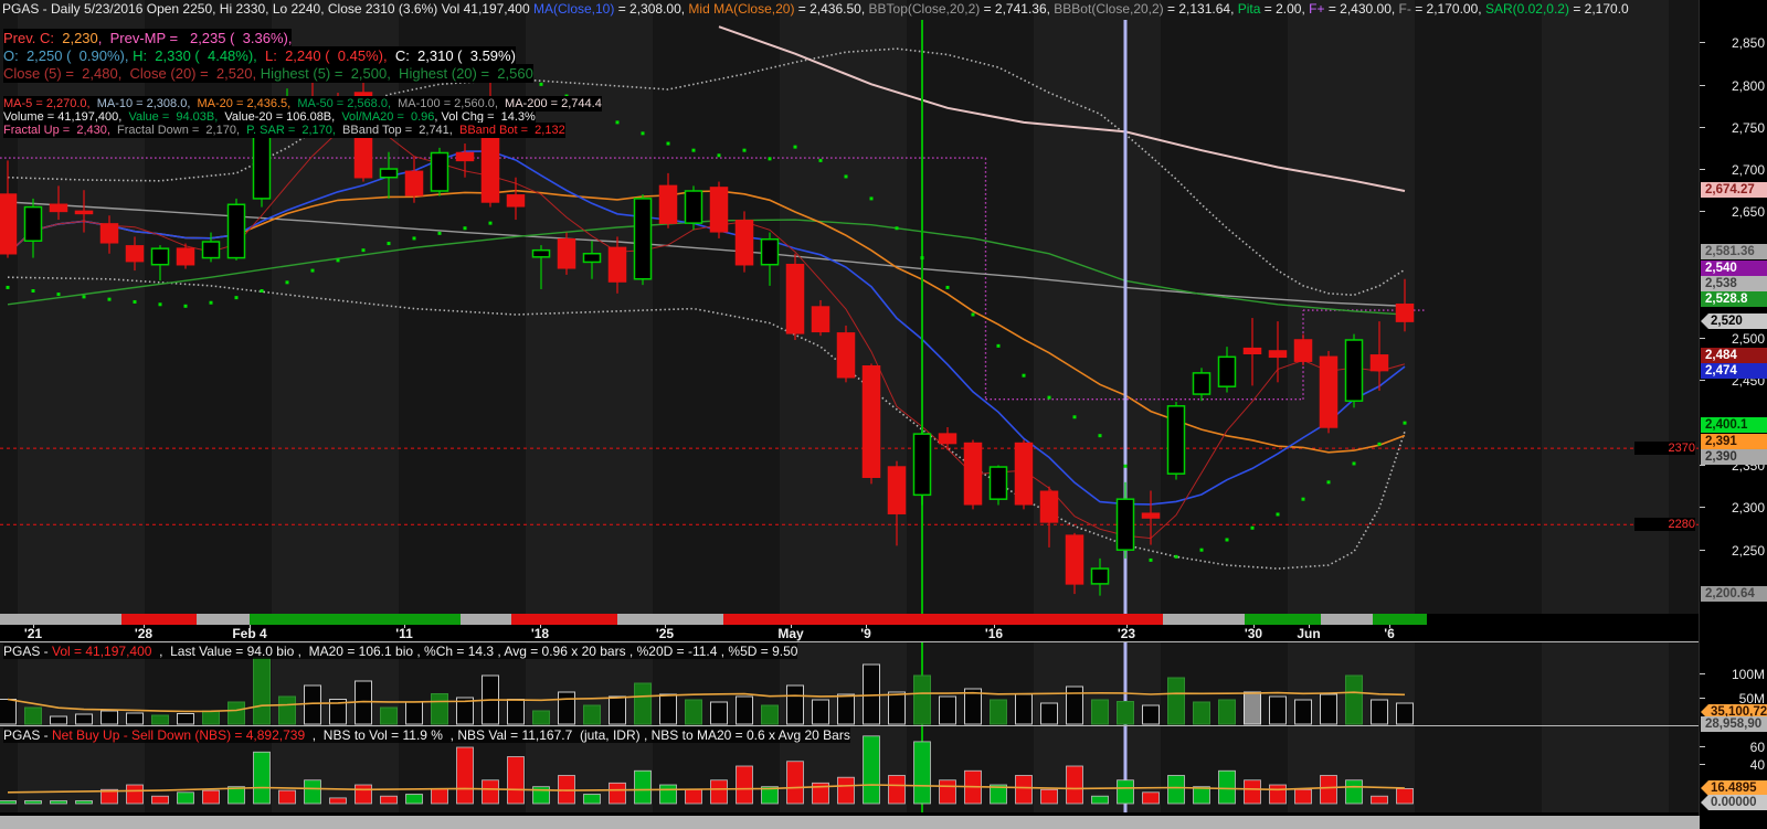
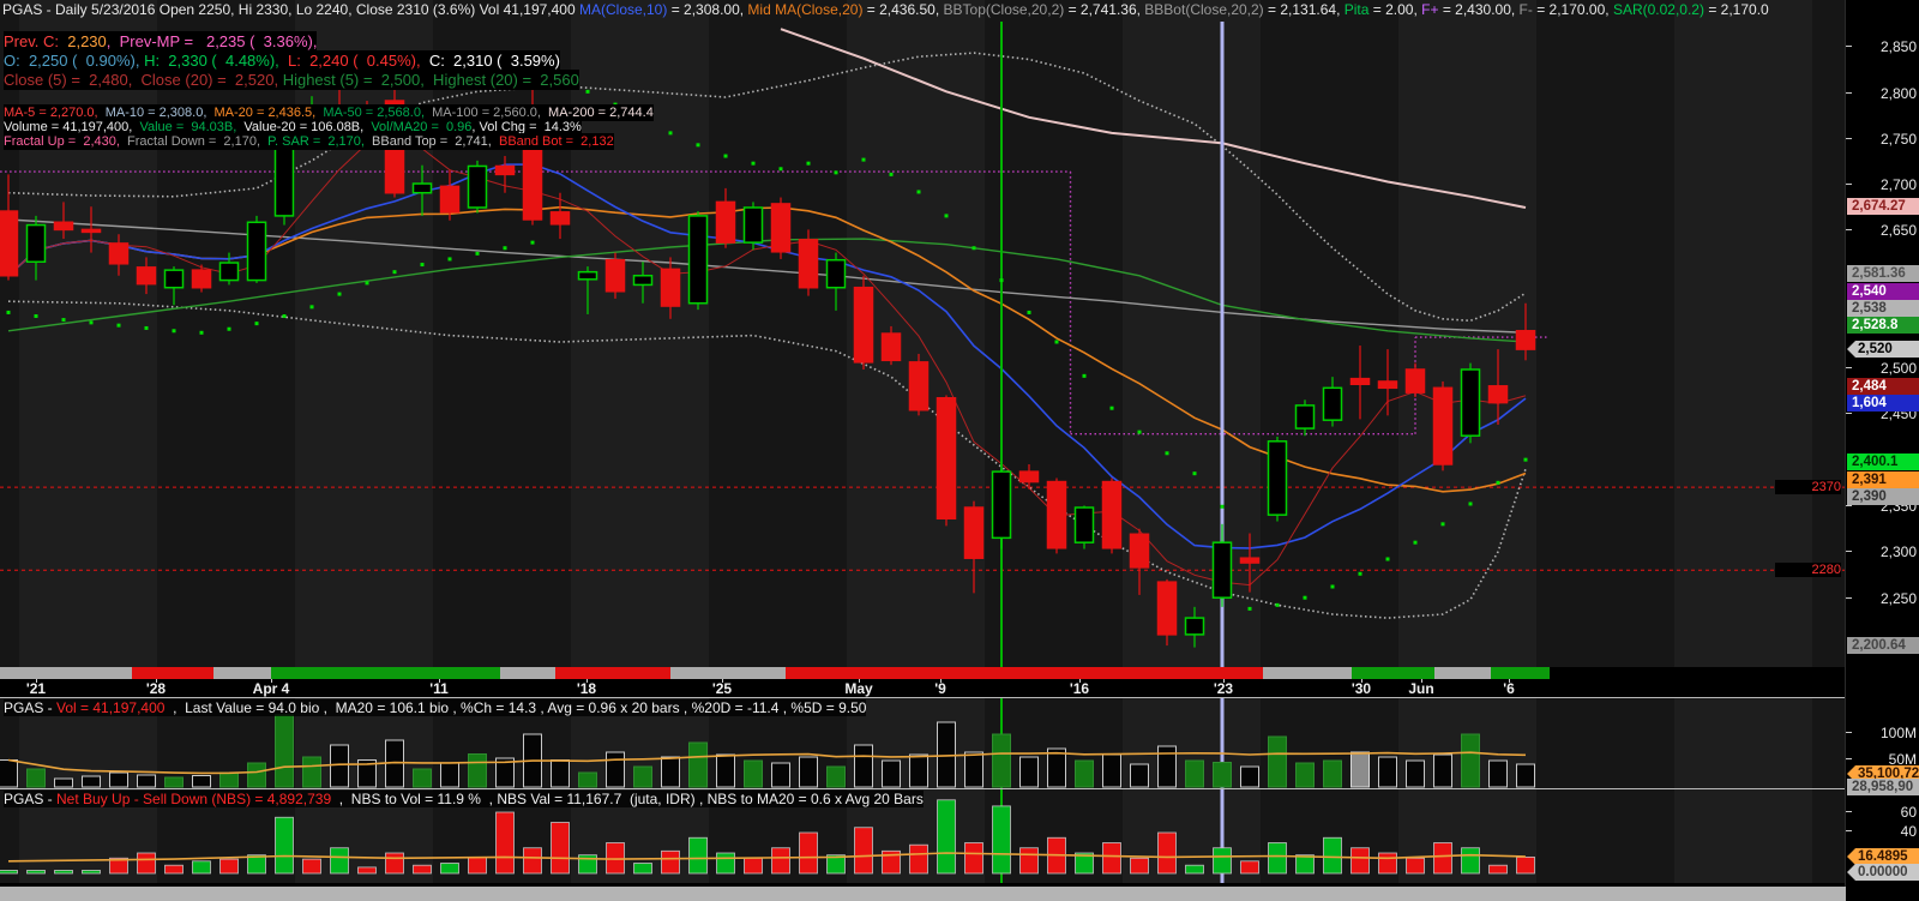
  PGAS - Daily 5/23/2016 Open 2250, Hi 2330, Lo 2240, Close 2310 (3.6%) Vol 41,197,400 MA(Close,10) = 2,308.00, Mid MA(Close,20) = 2,436.50, BBTop(Close,20,2) = 2,741.36, BBBot(Close,20,2) = 2,131.64, Pita = 2.00, F+ = 2,430.00, F- = 2,170.00, SAR(0.02,0.2) = 2,170.0
  Prev. C: 2,230, Prev-MP = 2,235 ( 3.36%),
  O: 2,250 ( 0.90%), H: 2,330 ( 4.48%), L: 2,240 ( 0.45%), C: 2,310 ( 3.59%)
  Close (5) = 2,480, Close (20) = 2,520, Highest (5) = 2,500, Highest (20) = 2,560
  MA-5 = 2,270.0, MA-10 = 2,308.0, MA-20 = 2,436.5, MA-50 = 2,568.0, MA-100 = 2,560.0, MA-200 = 2,744.4
  Volume = 41,197,400, Value = 94.03B, Value-20 = 106.08B, Vol/MA20 = 0.96, Vol Chg = 14.3%
  Fractal Up = 2,430, Fractal Down = 2,170, P. SAR = 2,170, BBand Top = 2,741, BBand Bot = 2,132
  '21
  '28
- Feb 4
+ Apr 4
  '11
  '18
  '25
  May
  '9
  '16
  '23
  '30
  Jun
  '6
  PGAS - Vol = 41,197,400 , Last Value = 94.0 bio , MA20 = 106.1 bio , %Ch = 14.3 , Avg = 0.96 x 20 bars , %20D = -11.4 , %5D = 9.50
  PGAS - Net Buy Up - Sell Down (NBS) = 4,892,739 , NBS to Vol = 11.9 % , NBS Val = 11,167.7 (juta, IDR) , NBS to MA20 = 0.6 x Avg 20 Bars
  2,850
  2,800
  2,750
  2,700
  2,650
  2,500
  2,450
  2,350
  2,300
  2,250
  100M
  50M
  60
  40
  2,674.27
  2,581.36
  2,540
  2,538
  2,528.8
  2,520
  2,484
- 2,474
+ 1,604
  2,400.1
  2,391
  2,390
  2,200.64
  35,100,72
  28,958,90
  16.4895
  0.00000
  2370
  2280
